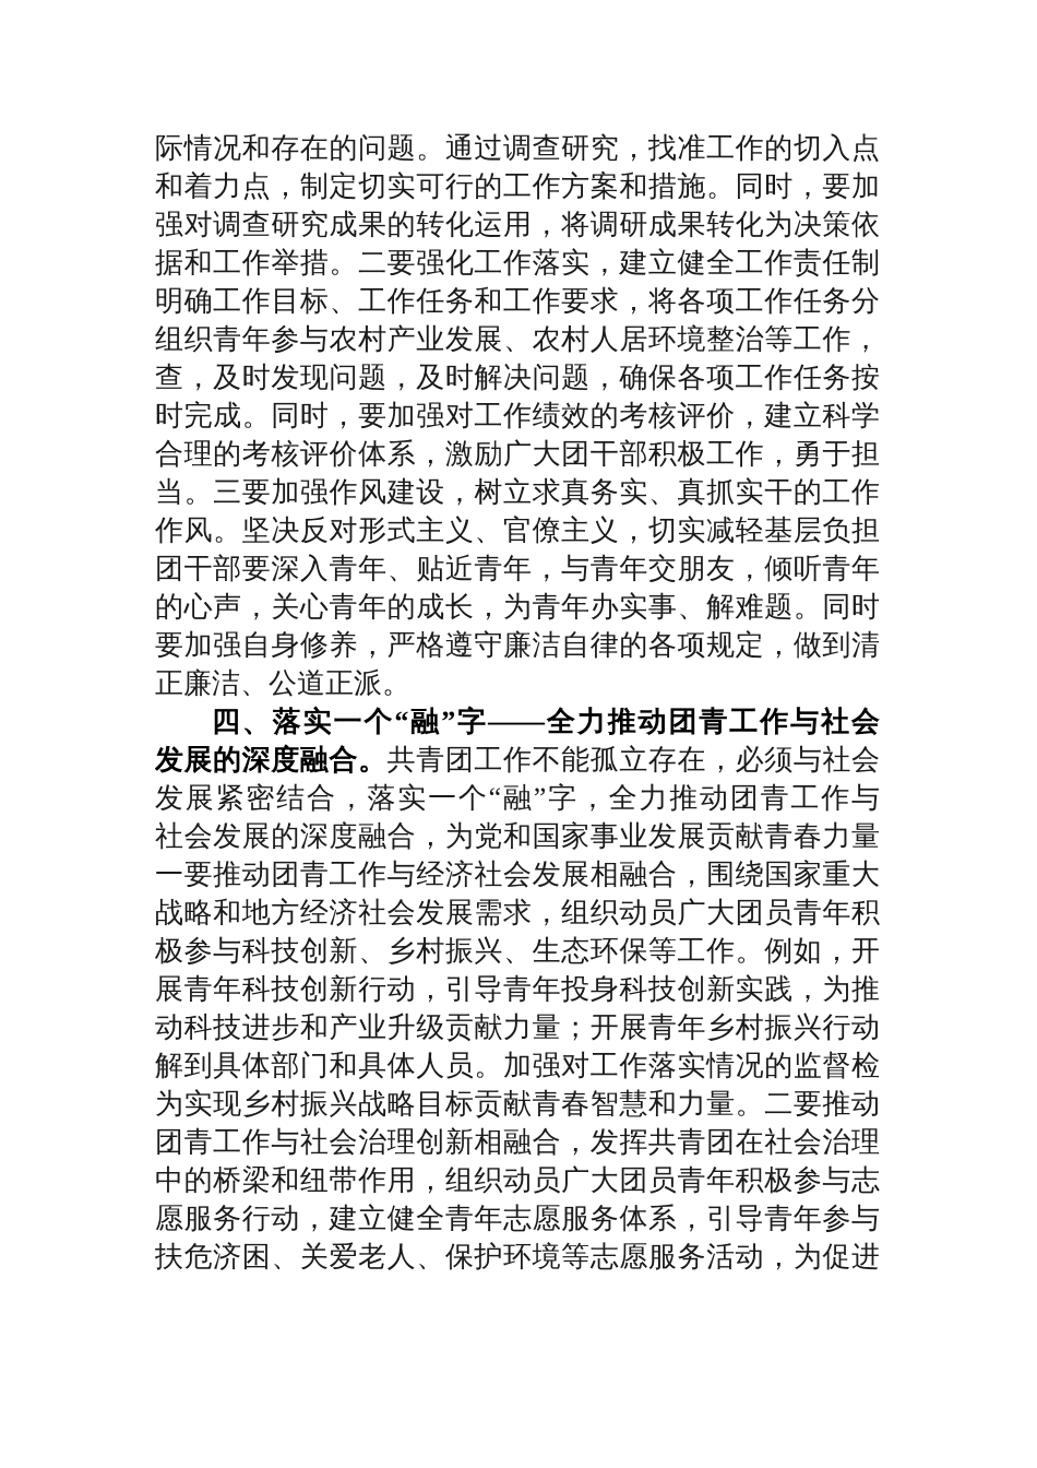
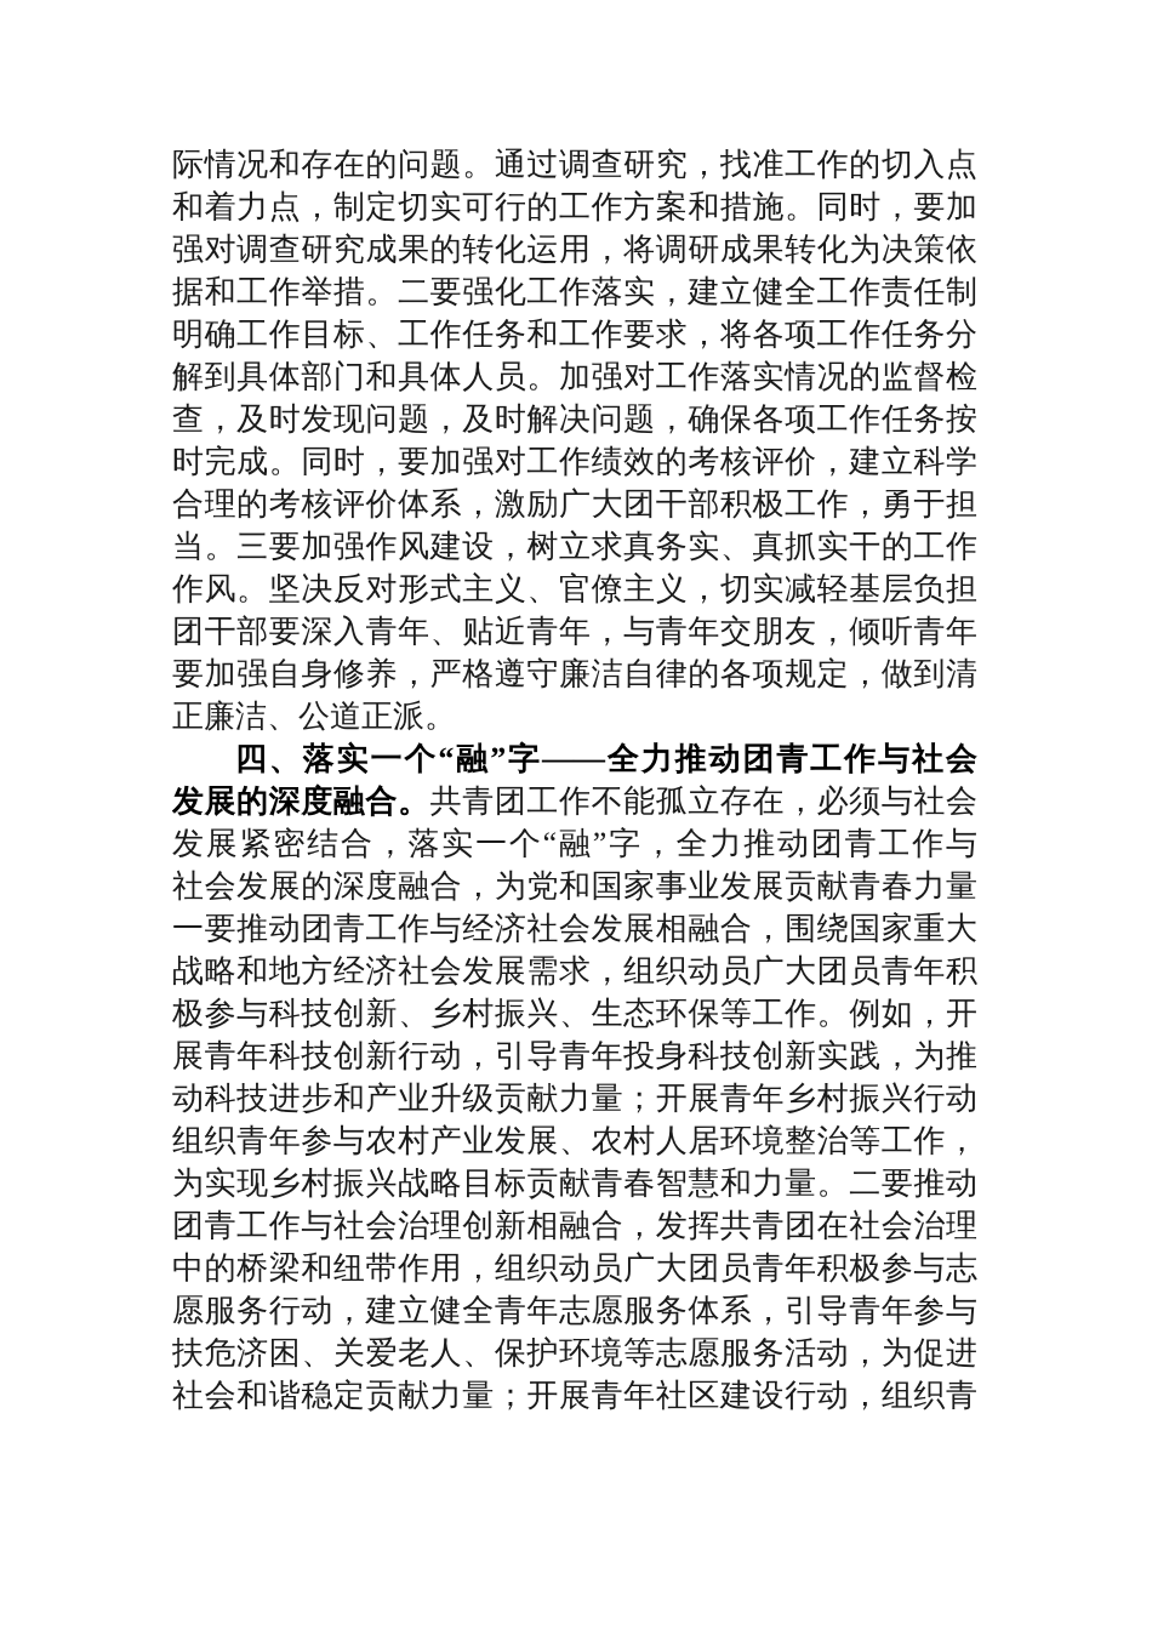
  际情况和存在的问题。通过调查研究，找准工作的切入点
  和着力点，制定切实可行的工作方案和措施。同时，要加
  强对调查研究成果的转化运用，将调研成果转化为决策依
  据和工作举措。二要强化工作落实，建立健全工作责任制
  明确工作目标、工作任务和工作要求，将各项工作任务分
- 组织青年参与农村产业发展、农村人居环境整治等工作，
+ 解到具体部门和具体人员。加强对工作落实情况的监督检
  查，及时发现问题，及时解决问题，确保各项工作任务按
  时完成。同时，要加强对工作绩效的考核评价，建立科学
  合理的考核评价体系，激励广大团干部积极工作，勇于担
  当。三要加强作风建设，树立求真务实、真抓实干的工作
  作风。坚决反对形式主义、官僚主义，切实减轻基层负担
  团干部要深入青年、贴近青年，与青年交朋友，倾听青年
- 的心声，关心青年的成长，为青年办实事、解难题。同时
  要加强自身修养，严格遵守廉洁自律的各项规定，做到清
  正廉洁、公道正派。
  四、落实一个“融”字——全力推动团青工作与社会
  发展的深度融合。共青团工作不能孤立存在，必须与社会
  发展紧密结合，落实一个“融”字，全力推动团青工作与
  社会发展的深度融合，为党和国家事业发展贡献青春力量
  一要推动团青工作与经济社会发展相融合，围绕国家重大
  战略和地方经济社会发展需求，组织动员广大团员青年积
  极参与科技创新、乡村振兴、生态环保等工作。例如，开
  展青年科技创新行动，引导青年投身科技创新实践，为推
  动科技进步和产业升级贡献力量；开展青年乡村振兴行动
- 解到具体部门和具体人员。加强对工作落实情况的监督检
+ 组织青年参与农村产业发展、农村人居环境整治等工作，
  为实现乡村振兴战略目标贡献青春智慧和力量。二要推动
  团青工作与社会治理创新相融合，发挥共青团在社会治理
  中的桥梁和纽带作用，组织动员广大团员青年积极参与志
  愿服务行动，建立健全青年志愿服务体系，引导青年参与
  扶危济困、关爱老人、保护环境等志愿服务活动，为促进
+ 社会和谐稳定贡献力量；开展青年社区建设行动，组织青
